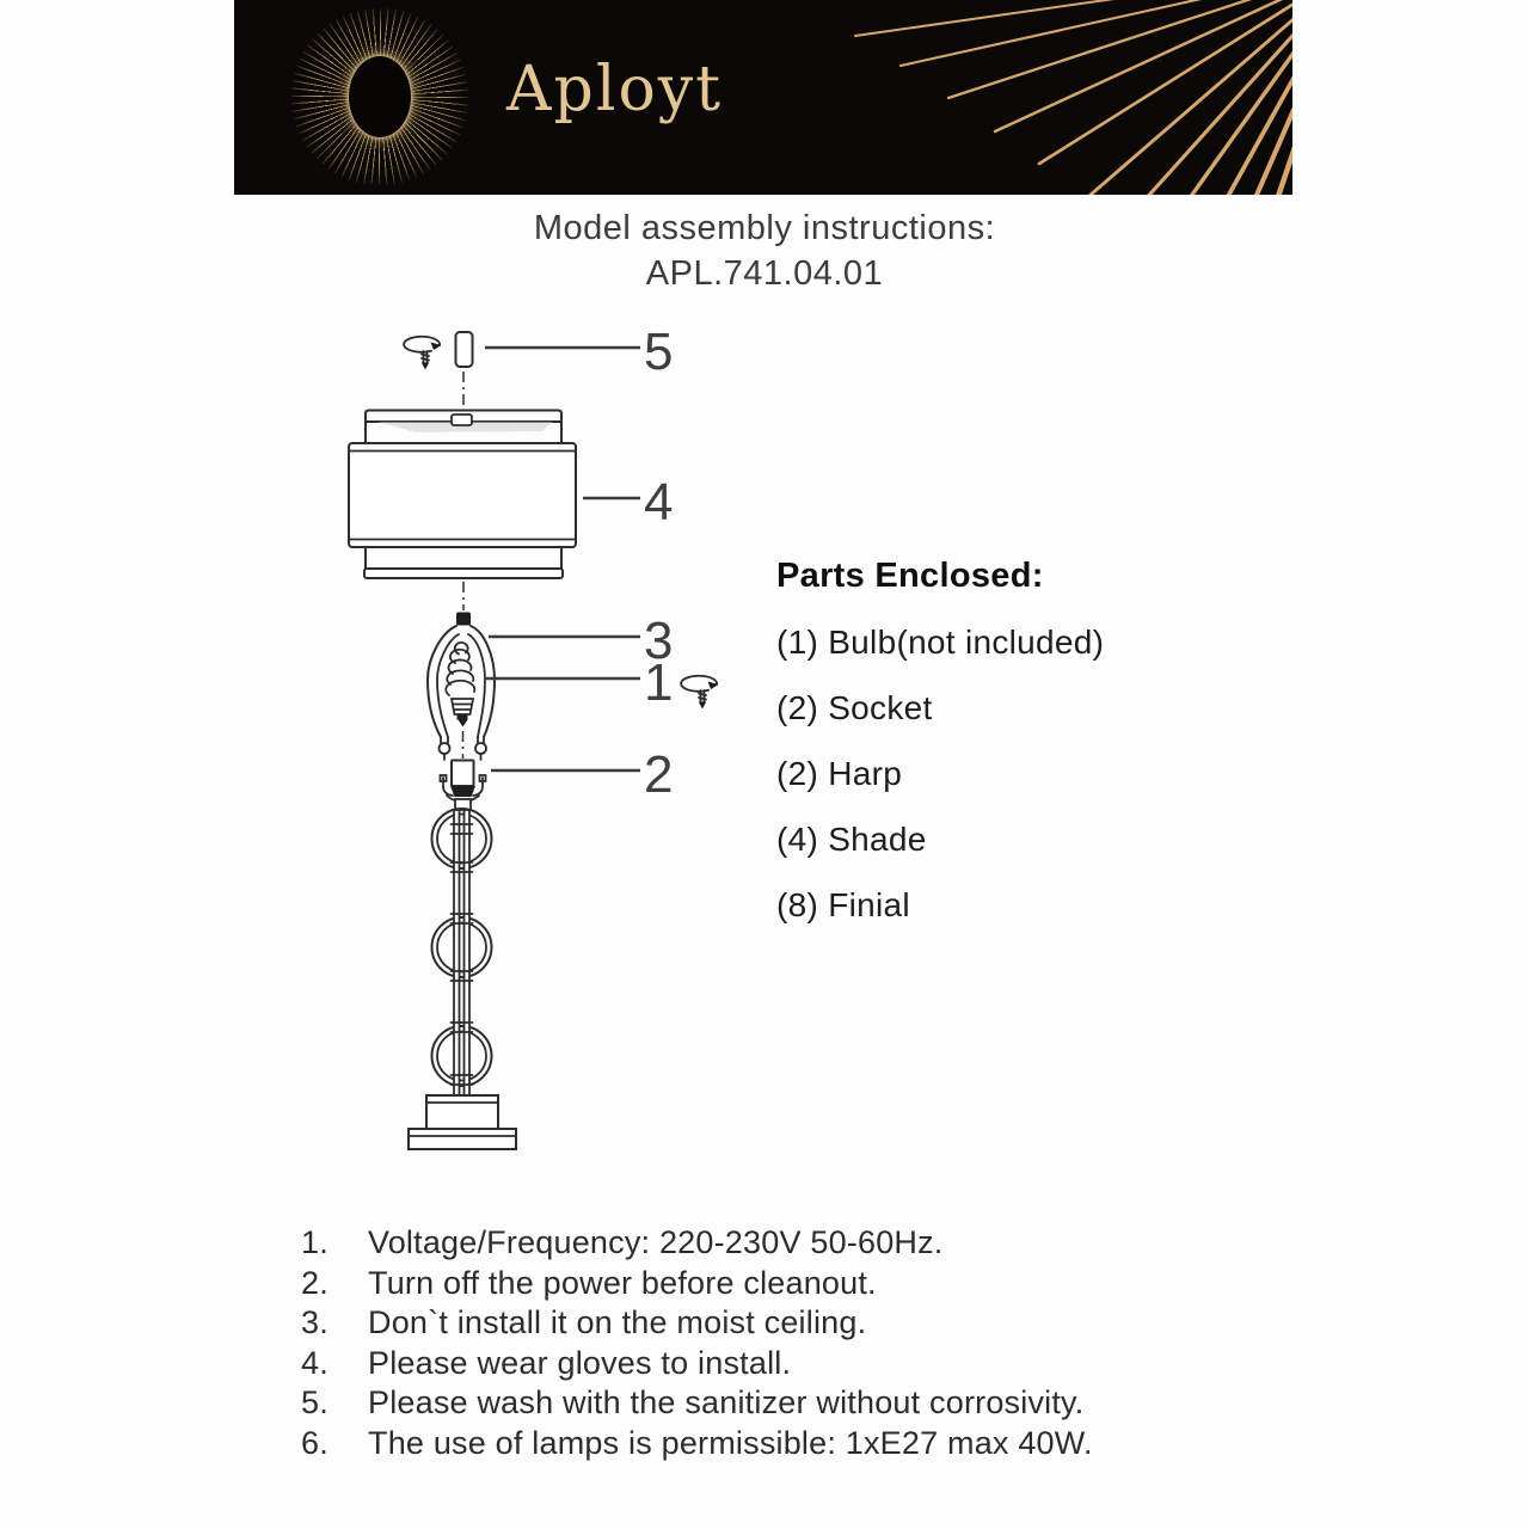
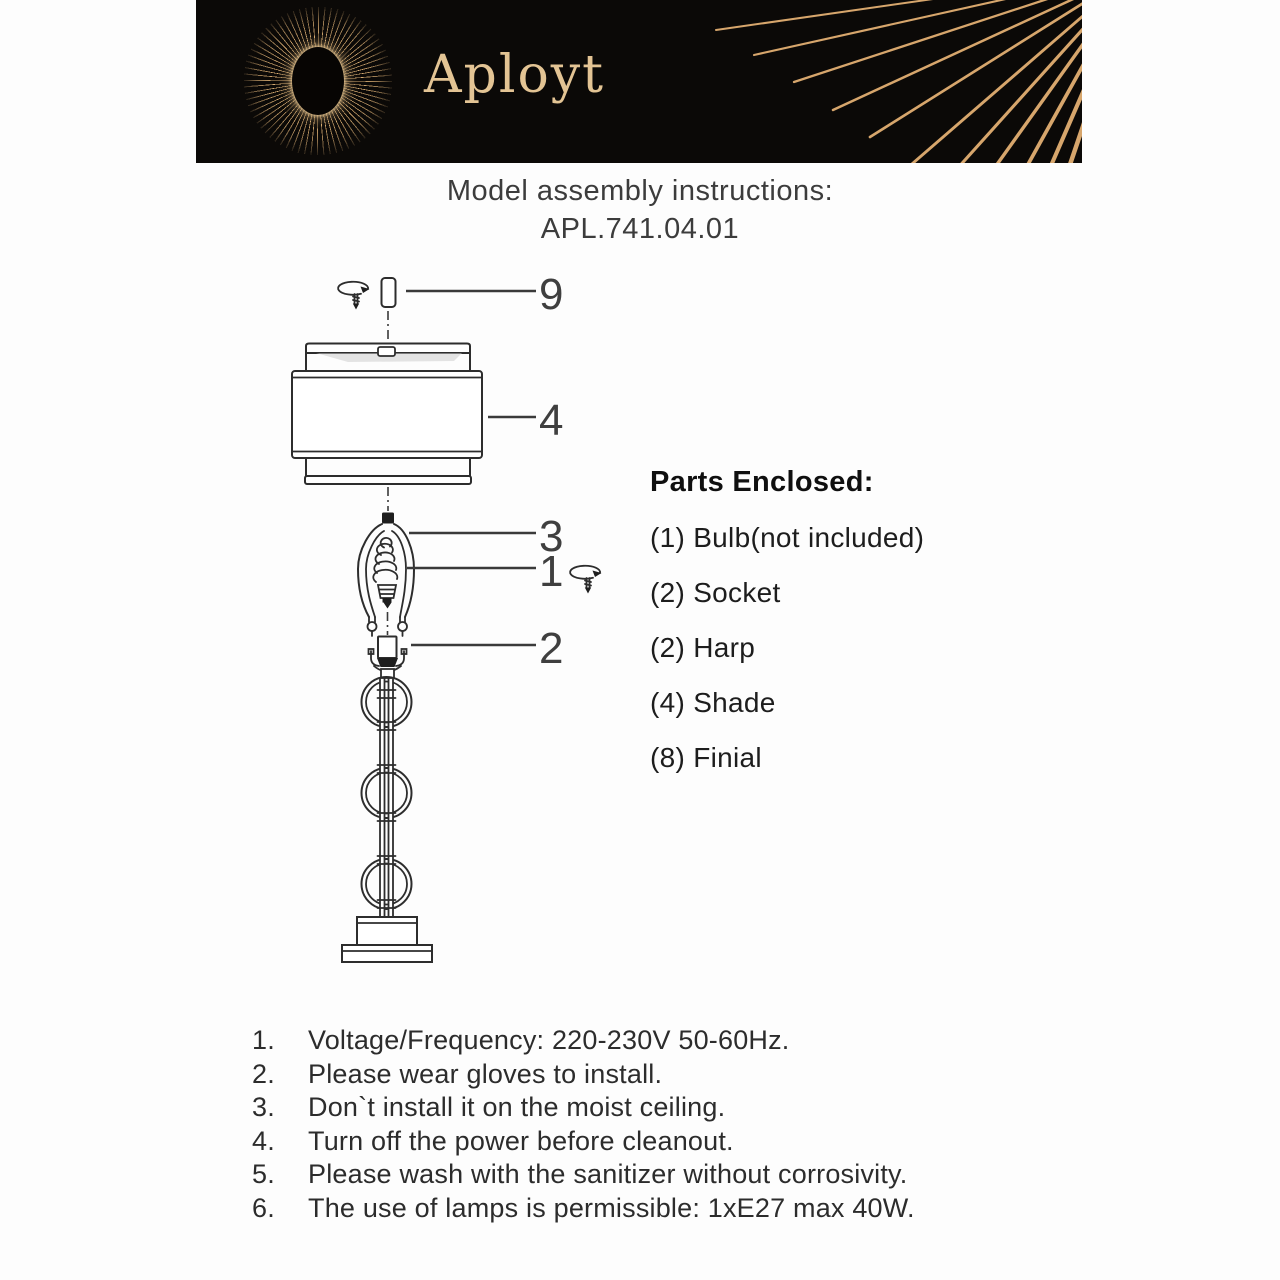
  Aployt
  Model assembly instructions:
  APL.741.04.01
- 5
+ 9
  4
  3
  1
  2
  Parts Enclosed:
  (1) Bulb(not included)
  (2) Socket
  (2) Harp
  (4) Shade
  (8) Finial
  1.
  Voltage/Frequency: 220-230V 50-60Hz.
  2.
- Turn off the power before cleanout.
+ Please wear gloves to install.
  3.
  Don`t install it on the moist ceiling.
  4.
- Please wear gloves to install.
+ Turn off the power before cleanout.
  5.
  Please wash with the sanitizer without corrosivity.
  6.
  The use of lamps is permissible: 1xE27 max 40W.
